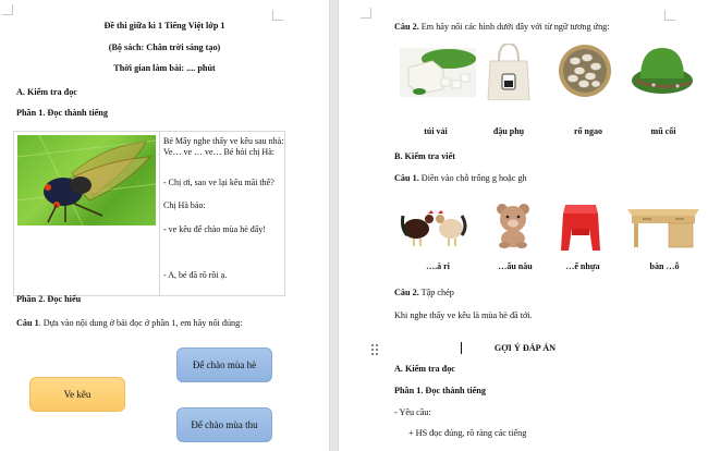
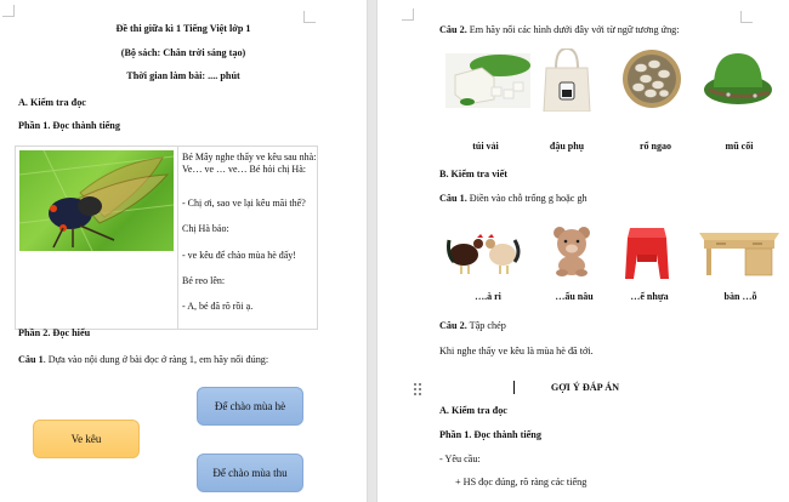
  Đề thi giữa kì 1 Tiếng Việt lớp 1
  (Bộ sách: Chân trời sáng tạo)
  Thời gian làm bài: .... phút
  A. Kiểm tra đọc
  Phần 1. Đọc thành tiếng
  Bé Mây nghe thấy ve kêu sau nhà: Ve… ve … ve… Bé hỏi chị Hà:
  - Chị ơi, sao ve lại kêu mãi thế?
  Chị Hà bảo:
  - ve kêu để chào mùa hè đấy!
+ Bé reo lên:
  - A, bé đã rõ rồi ạ.
  Phần 2. Đọc hiểu
- Câu 1. Dựa vào nội dung ở bài đọc ở phần 1, em hãy nối đúng:
+ Câu 1. Dựa vào nội dung ở bài đọc ở ràng 1, em hãy nối đúng:
  Để chào mùa hè
  Ve kêu
  Để chào mùa thu
  Câu 2. Em hãy nối các hình dưới đây với từ ngữ tương ứng:
  túi vải
  đậu phụ
  rổ ngao
  mũ cối
  B. Kiểm tra viết
  Câu 1. Điền vào chỗ trống g hoặc gh
  ….à ri
  …ấu nâu
  …ế nhựa
  bàn …ỗ
  Câu 2. Tập chép
  Khi nghe thấy ve kêu là mùa hè đã tới.
  GỢI Ý ĐÁP ÁN
  A. Kiểm tra đọc
  Phần 1. Đọc thành tiếng
  - Yêu cầu:
  + HS đọc đúng, rõ ràng các tiếng
